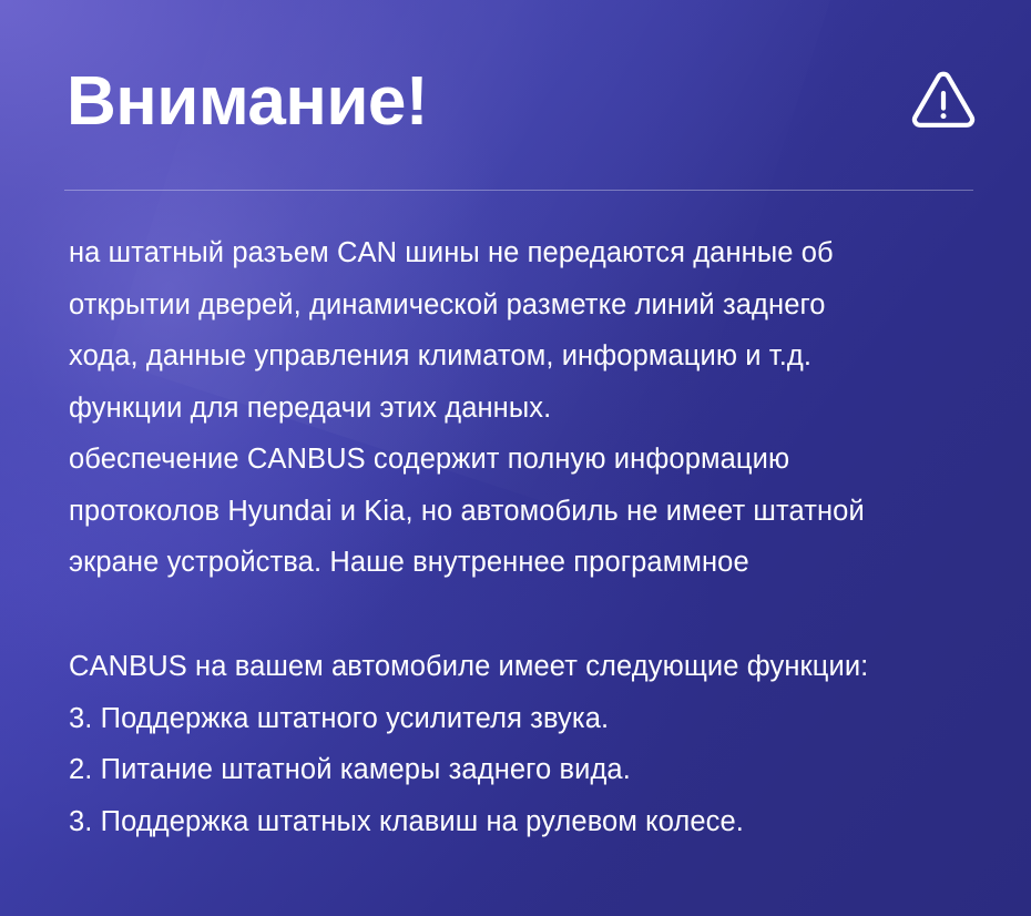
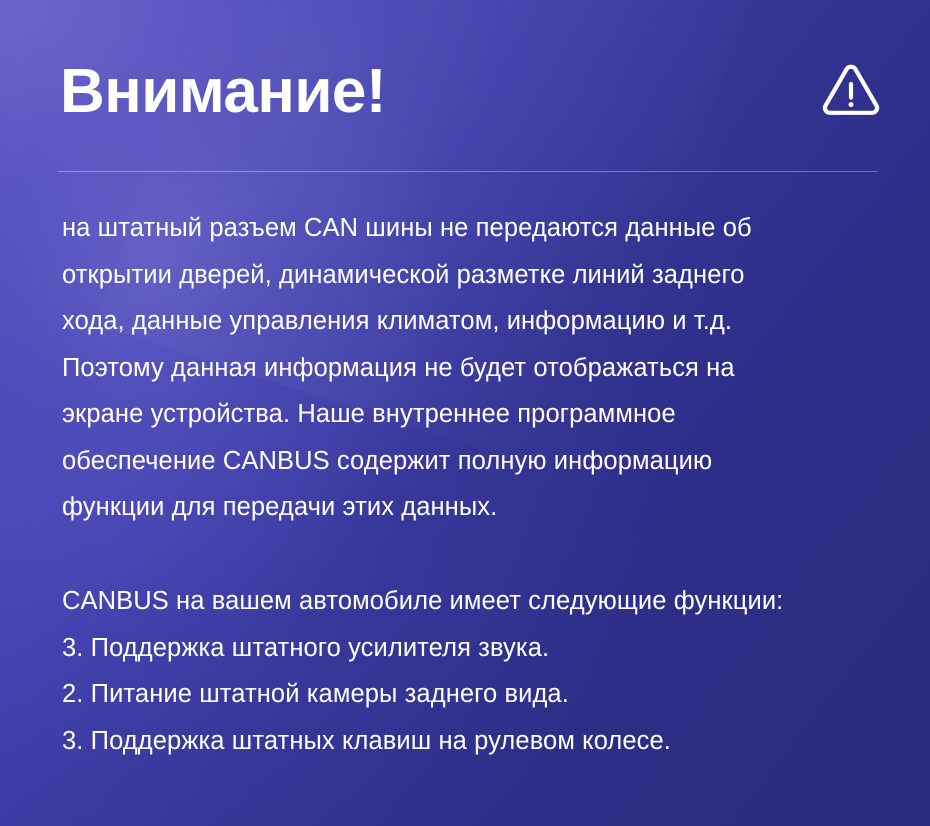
  Внимание!
  на штатный разъем CAN шины не передаются данные об
  открытии дверей, динамической разметке линий заднего
  хода, данные управления климатом, информацию и т.д.
+ Поэтому данная информация не будет отображаться на
- функции для передачи этих данных.
+ экране устройства. Наше внутреннее программное
  обеспечение CANBUS содержит полную информацию
- протоколов Hyundai и Kia, но автомобиль не имеет штатной
- экране устройства. Наше внутреннее программное
+ функции для передачи этих данных.
  CANBUS на вашем автомобиле имеет следующие функции:
  3. Поддержка штатного усилителя звука.
  2. Питание штатной камеры заднего вида.
  3. Поддержка штатных клавиш на рулевом колесе.
